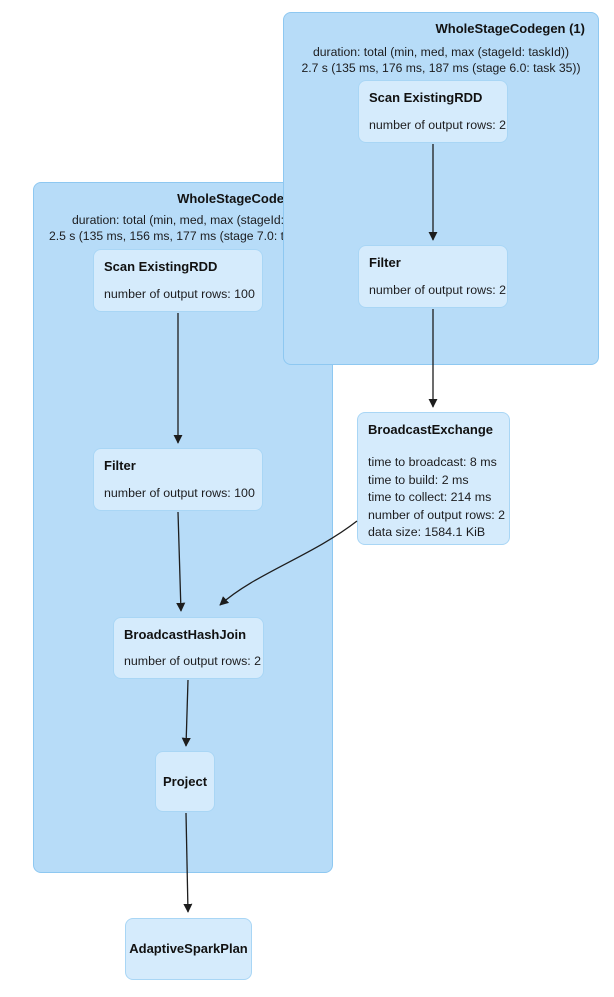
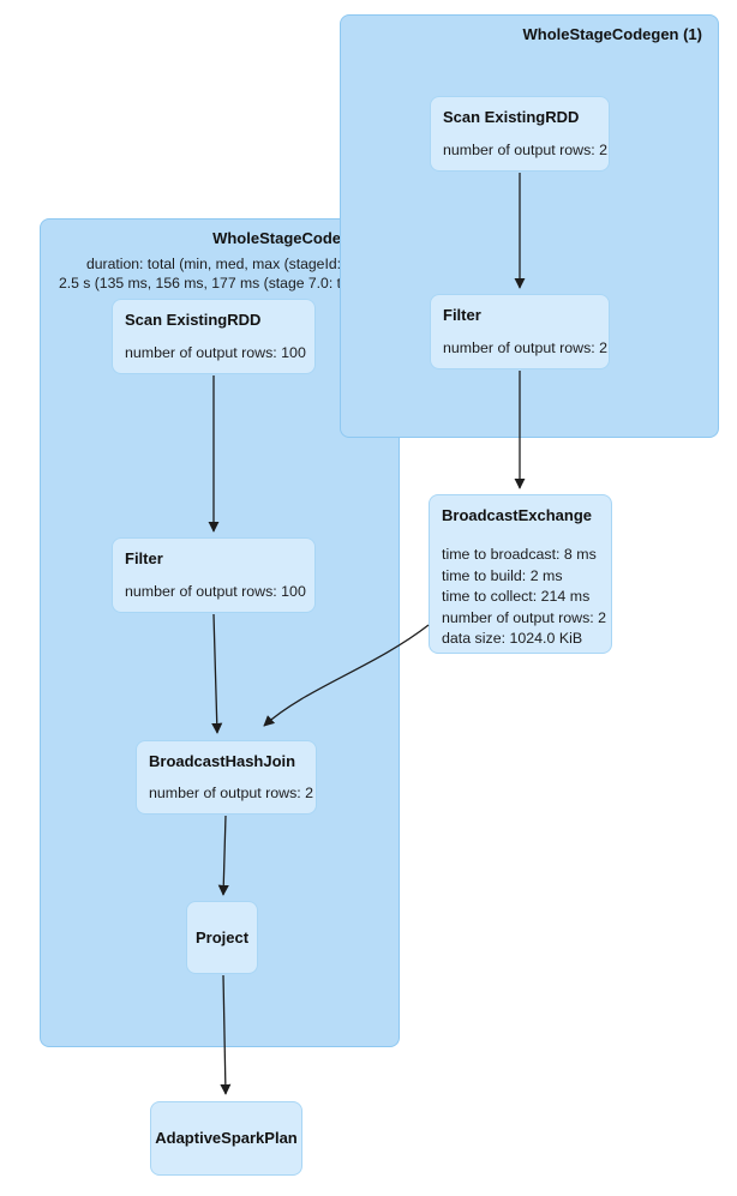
  WholeStageCode
  duration: total (min, med, max (stageId
  2.5 s (135 ms, 156 ms, 177 ms (stage 7.0:
  WholeStageCodegen (1)
- duration: total (min, med, max (stageId: taskId))
- 2.7 s (135 ms, 176 ms, 187 ms (stage 6.0: task 35))
  Scan ExistingRDD
  number of output rows:
  Filter
  number of output rows:
  Scan ExistingRDD
  number of output rows: 100
  Filter
  number of output rows: 100
  BroadcastExchange
  time to broadcast: 8 ms
  time to build: 2 ms
  time to collect: 214 ms
  number of output rows:
- data size: 1584.1 KiB
+ data size: 1024.0 KiB
  BroadcastHashJoin
  number of output rows:
  Project
  AdaptiveSparkPlan
